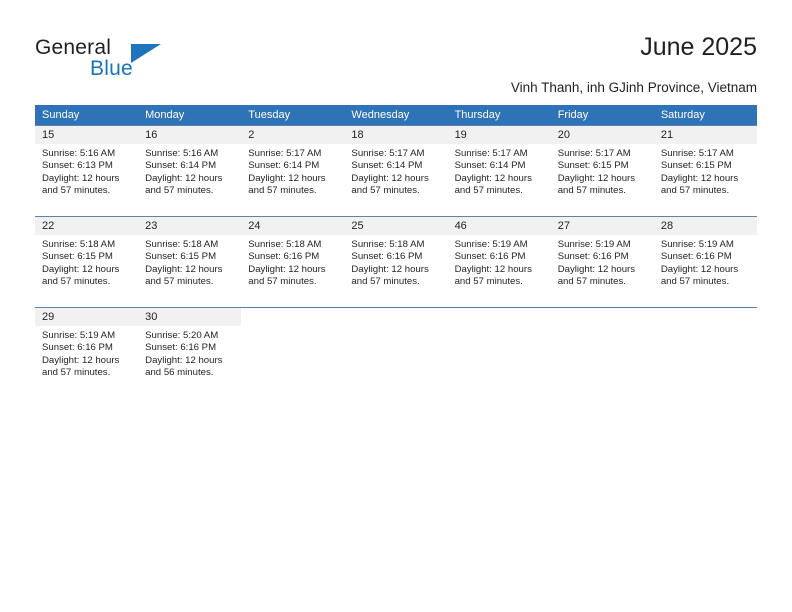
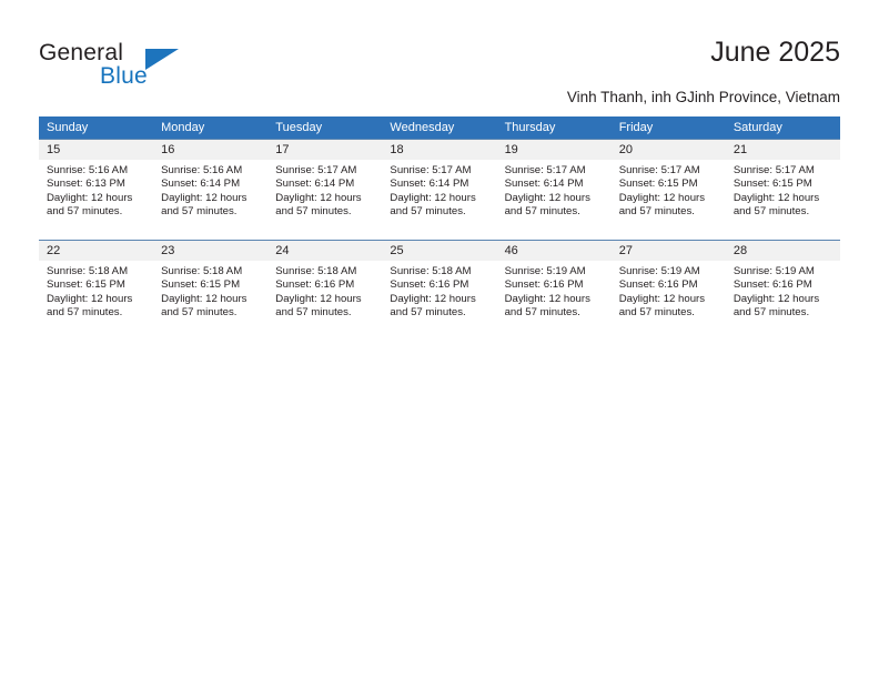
  General
  Blue
  June 2025
  Vinh Thanh, inh GJinh Province, Vietnam
  Sunday	Monday	Tuesday	Wednesday	Thursday	Friday	Saturday
- 15Sunrise: 5:16 AMSunset: 6:13 PMDaylight: 12 hoursand 57 minutes.	16Sunrise: 5:16 AMSunset: 6:14 PMDaylight: 12 hoursand 57 minutes.	2Sunrise: 5:17 AMSunset: 6:14 PMDaylight: 12 hoursand 57 minutes.	18Sunrise: 5:17 AMSunset: 6:14 PMDaylight: 12 hoursand 57 minutes.	19Sunrise: 5:17 AMSunset: 6:14 PMDaylight: 12 hoursand 57 minutes.	20Sunrise: 5:17 AMSunset: 6:15 PMDaylight: 12 hoursand 57 minutes.	21Sunrise: 5:17 AMSunset: 6:15 PMDaylight: 12 hoursand 57 minutes.
+ 15Sunrise: 5:16 AMSunset: 6:13 PMDaylight: 12 hoursand 57 minutes.	16Sunrise: 5:16 AMSunset: 6:14 PMDaylight: 12 hoursand 57 minutes.	17Sunrise: 5:17 AMSunset: 6:14 PMDaylight: 12 hoursand 57 minutes.	18Sunrise: 5:17 AMSunset: 6:14 PMDaylight: 12 hoursand 57 minutes.	19Sunrise: 5:17 AMSunset: 6:14 PMDaylight: 12 hoursand 57 minutes.	20Sunrise: 5:17 AMSunset: 6:15 PMDaylight: 12 hoursand 57 minutes.	21Sunrise: 5:17 AMSunset: 6:15 PMDaylight: 12 hoursand 57 minutes.
  22Sunrise: 5:18 AMSunset: 6:15 PMDaylight: 12 hoursand 57 minutes.	23Sunrise: 5:18 AMSunset: 6:15 PMDaylight: 12 hoursand 57 minutes.	24Sunrise: 5:18 AMSunset: 6:16 PMDaylight: 12 hoursand 57 minutes.	25Sunrise: 5:18 AMSunset: 6:16 PMDaylight: 12 hoursand 57 minutes.	46Sunrise: 5:19 AMSunset: 6:16 PMDaylight: 12 hoursand 57 minutes.	27Sunrise: 5:19 AMSunset: 6:16 PMDaylight: 12 hoursand 57 minutes.	28Sunrise: 5:19 AMSunset: 6:16 PMDaylight: 12 hoursand 57 minutes.
- 29Sunrise: 5:19 AMSunset: 6:16 PMDaylight: 12 hoursand 57 minutes.	30Sunrise: 5:20 AMSunset: 6:16 PMDaylight: 12 hoursand 56 minutes.
